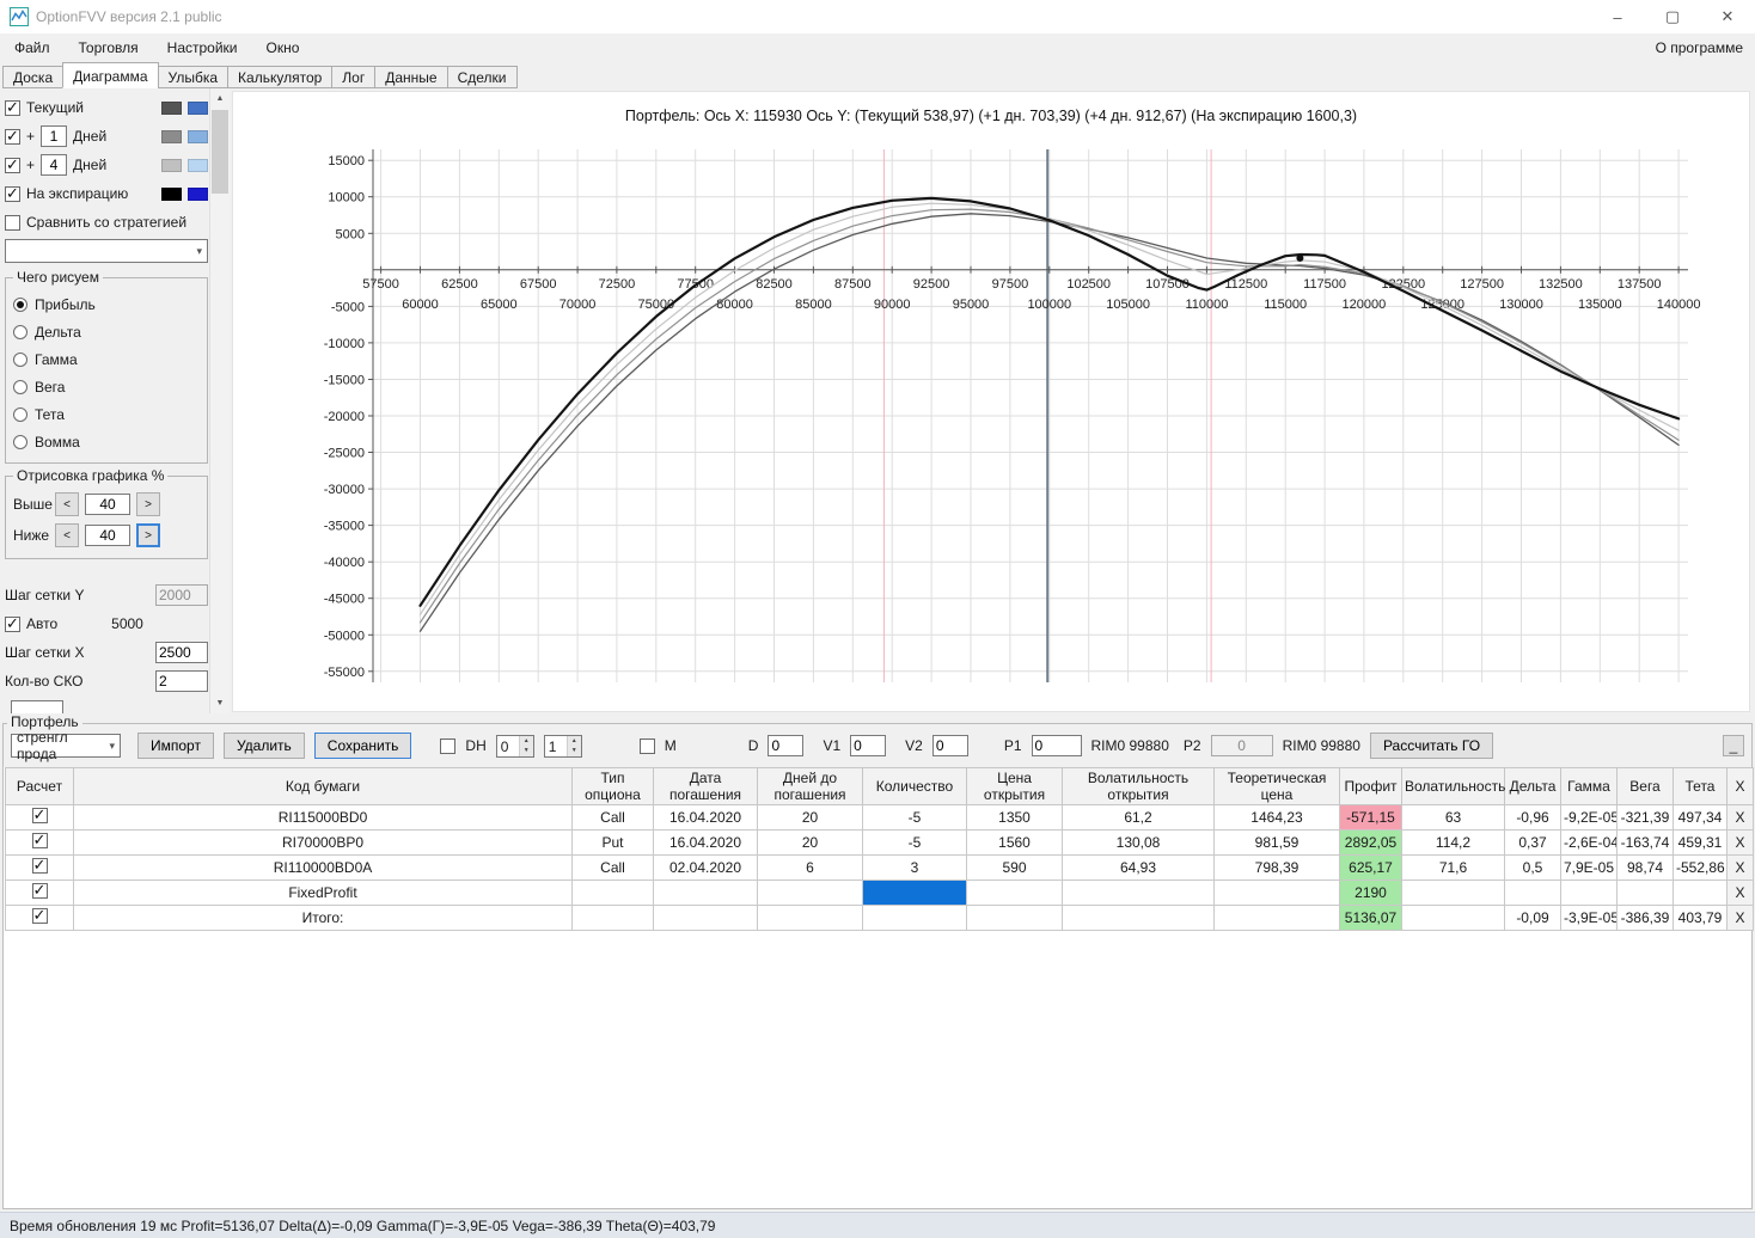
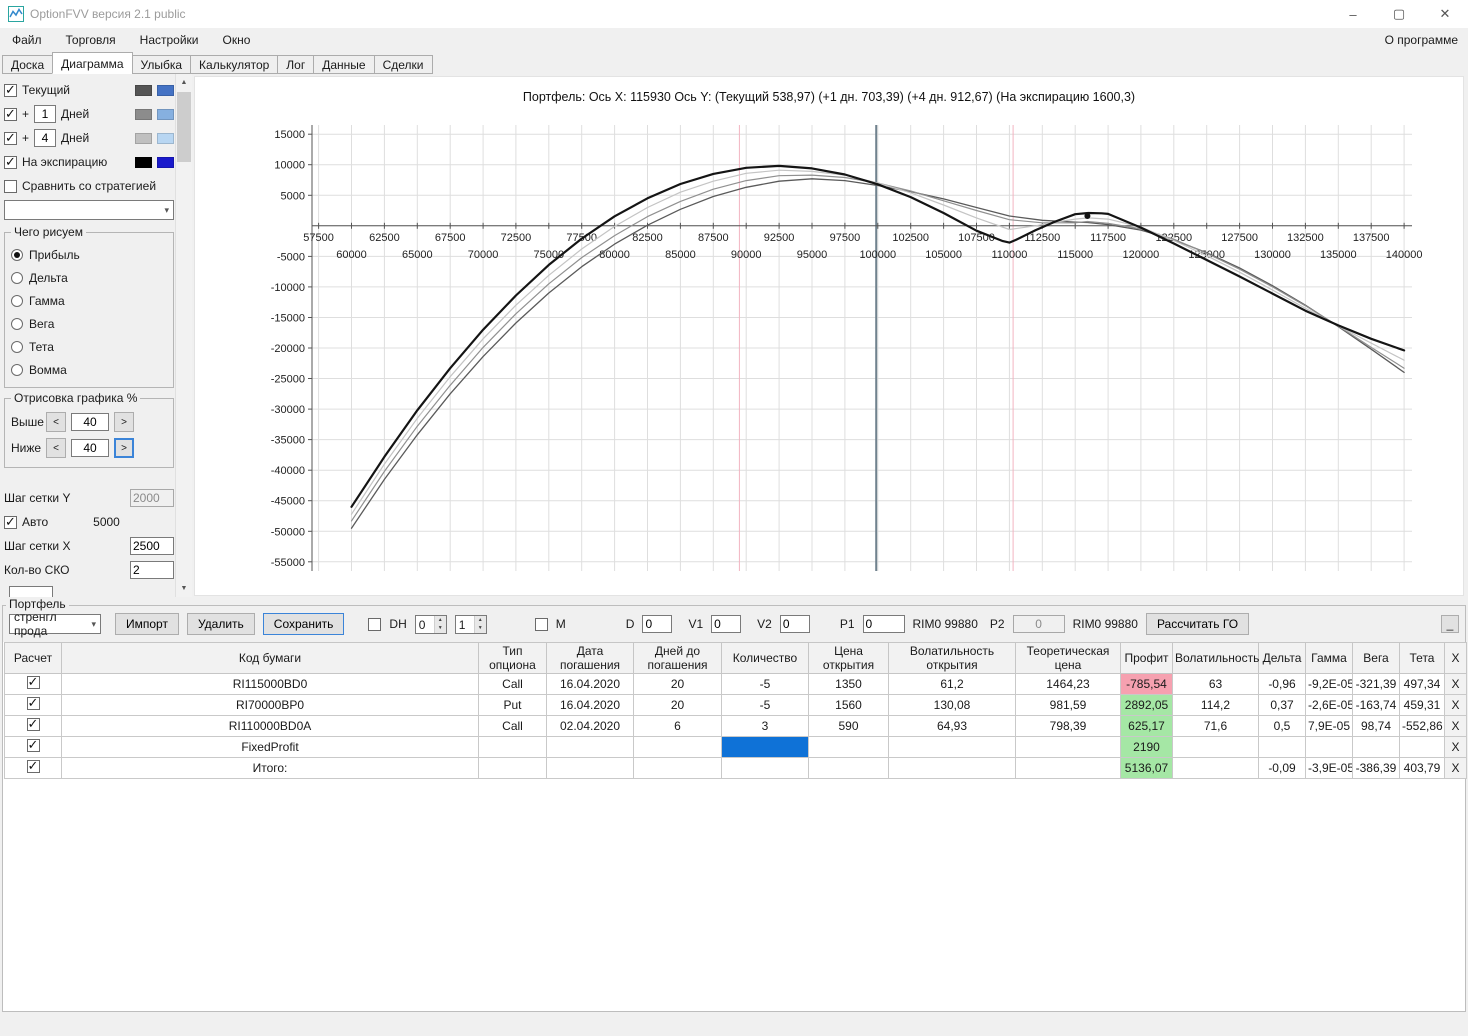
  OptionFVV версия 2.1 public
  –
  ▢
  ✕
  Файл
  Торговля
  Настройки
  Окно
  О программе
  Доска
  Диаграмма
  Улыбка
  Калькулятор
  Лог
  Данные
  Сделки
  Текущий
  +
  1
  Дней
  +
  4
  Дней
  На экспирацию
  Сравнить со стратегией
  ▾
  Чего рисуем
  Прибыль
  Дельта
  Гамма
  Вега
  Тета
  Вомма
  Отрисовка графика %
  Выше
  <
  40
  >
  Ниже
  <
  40
  >
  Шаг сетки Y
  2000
  Авто
  5000
  Шаг сетки X
  2500
  Кол-во СКО
  2
  Портфель: Ось X: 115930 Ось Y: (Текущий 538,97) (+1 дн. 703,39) (+4 дн. 912,67) (На экспирацию 1600,3)
  15000
  10000
  5000
  -5000
  -10000
  -15000
  -20000
  -25000
  -30000
  -35000
  -40000
  -45000
  -50000
  -55000
  57500
  62500
  67500
  72500
  7700
  82500
  87500
  92500
  97500
  102500
  10750
  112500
  117500
  127500
  132500
  137500
  60000
  65000
  70000
  7500
  80000
  85000
  90000
  95000
  100000
  105000
  110000
  115000
  120000
  130000
  135000
  140000
  Портфель
  стренгл прода
  ▾
  Импорт
  Удалить
  Сохранить
  DH
  0
  1
  M
  D
  0
  V1
  0
  V2
  0
  P1
  0
  RIM0 99880
  P2
  0
  RIM0 99880
  Рассчитать ГО
  _
  Расчет	Код бумаги	Тип опциона	Дата погашения	Дней до погашения	Количество	Цена открытия	Волатильность открытия	Теоретическая цена	Профит	Волатильность	Дельта	Гамма	Вега	Тета	X
- 	RI115000BD0	Call	16.04.2020	20	-5	1350	61,2	1464,23	-571,15	63	-0,96	-9,2E-05	-321,39	497,34	X
+ 	RI115000BD0	Call	16.04.2020	20	-5	1350	61,2	1464,23	-785,54	63	-0,96	-9,2E-05	-321,39	497,34	X
- 	RI70000BP0	Put	16.04.2020	20	-5	1560	130,08	981,59	2892,05	114,2	0,37	-2,6E-04	-163,74	459,31	X
+ 	RI70000BP0	Put	16.04.2020	20	-5	1560	130,08	981,59	2892,05	114,2	0,37	-2,6E-05	-163,74	459,31	X
  	RI110000BD0A	Call	02.04.2020	6	3	590	64,93	798,39	625,17	71,6	0,5	7,9E-05	98,74	-552,86	X
  	FixedProfit								2190						X
  	Итого:								5136,07		-0,09	-3,9E-05	-386,39	403,79	X
- Время обновления 19 мс Profit=5136,07 Delta(Δ)=-0,09 Gamma(Γ)=-3,9E-05 Vega=-386,39 Theta(Θ)=403,79
